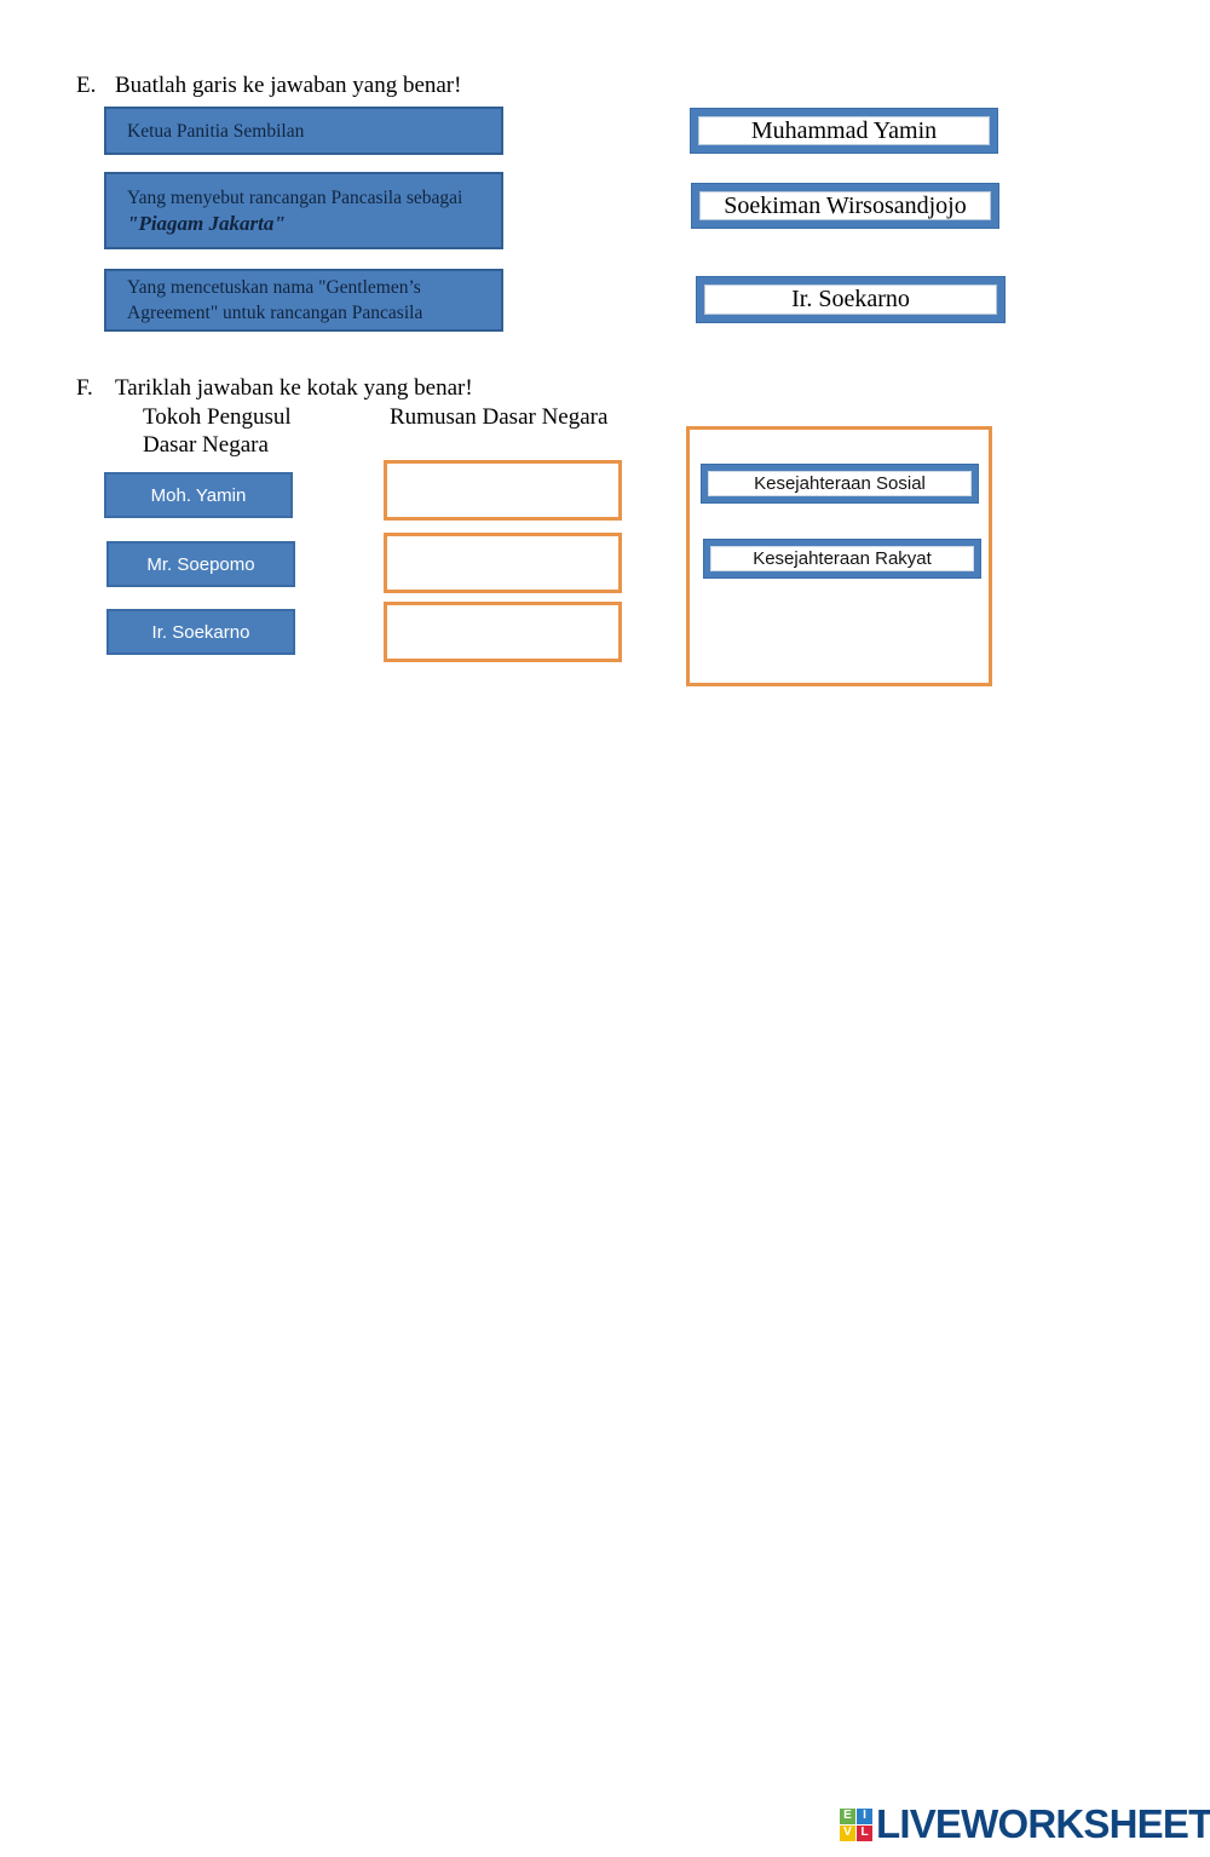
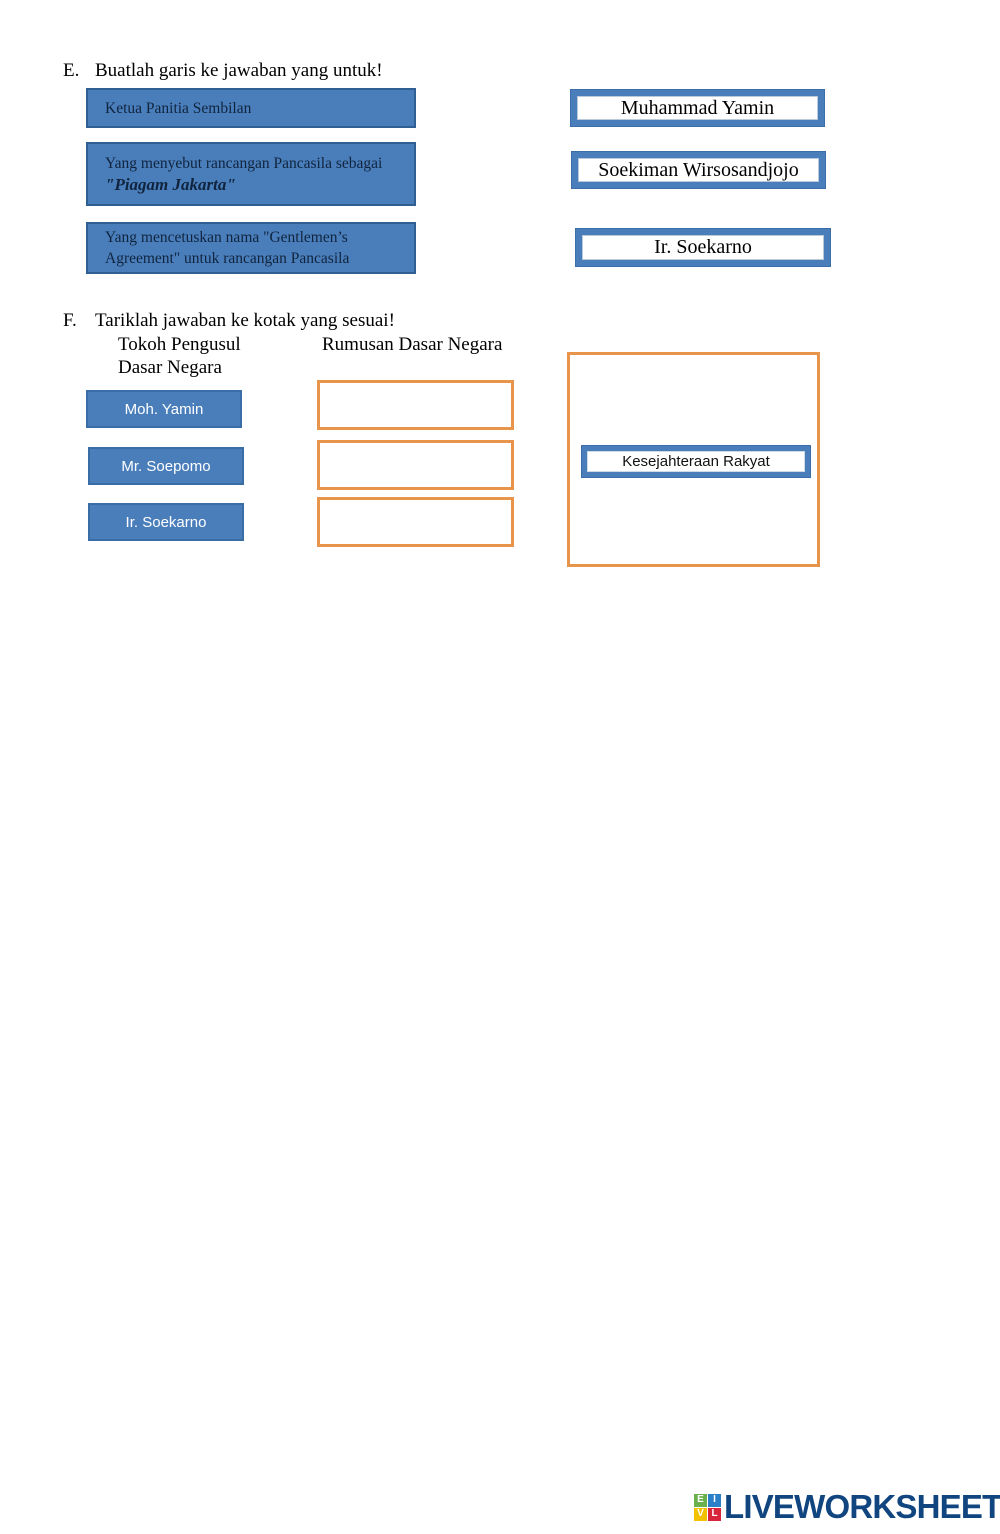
  E.
- Buatlah garis ke jawaban yang benar!
+ Buatlah garis ke jawaban yang untuk!
  Ketua Panitia Sembilan
  Yang menyebut rancangan Pancasila sebagai
  "Piagam Jakarta"
  Yang mencetuskan nama "Gentlemen’s
  Agreement" untuk rancangan Pancasila
  Muhammad Yamin
  Soekiman Wirsosandjojo
  Ir. Soekarno
  F.
- Tariklah jawaban ke kotak yang benar!
+ Tariklah jawaban ke kotak yang sesuai!
  Tokoh Pengusul
  Dasar Negara
  Rumusan Dasar Negara
  Moh. Yamin
  Mr. Soepomo
  Ir. Soekarno
- Kesejahteraan Sosial
  Kesejahteraan Rakyat
  E
  I
  V
  L
  LIVEWORKSHEET
